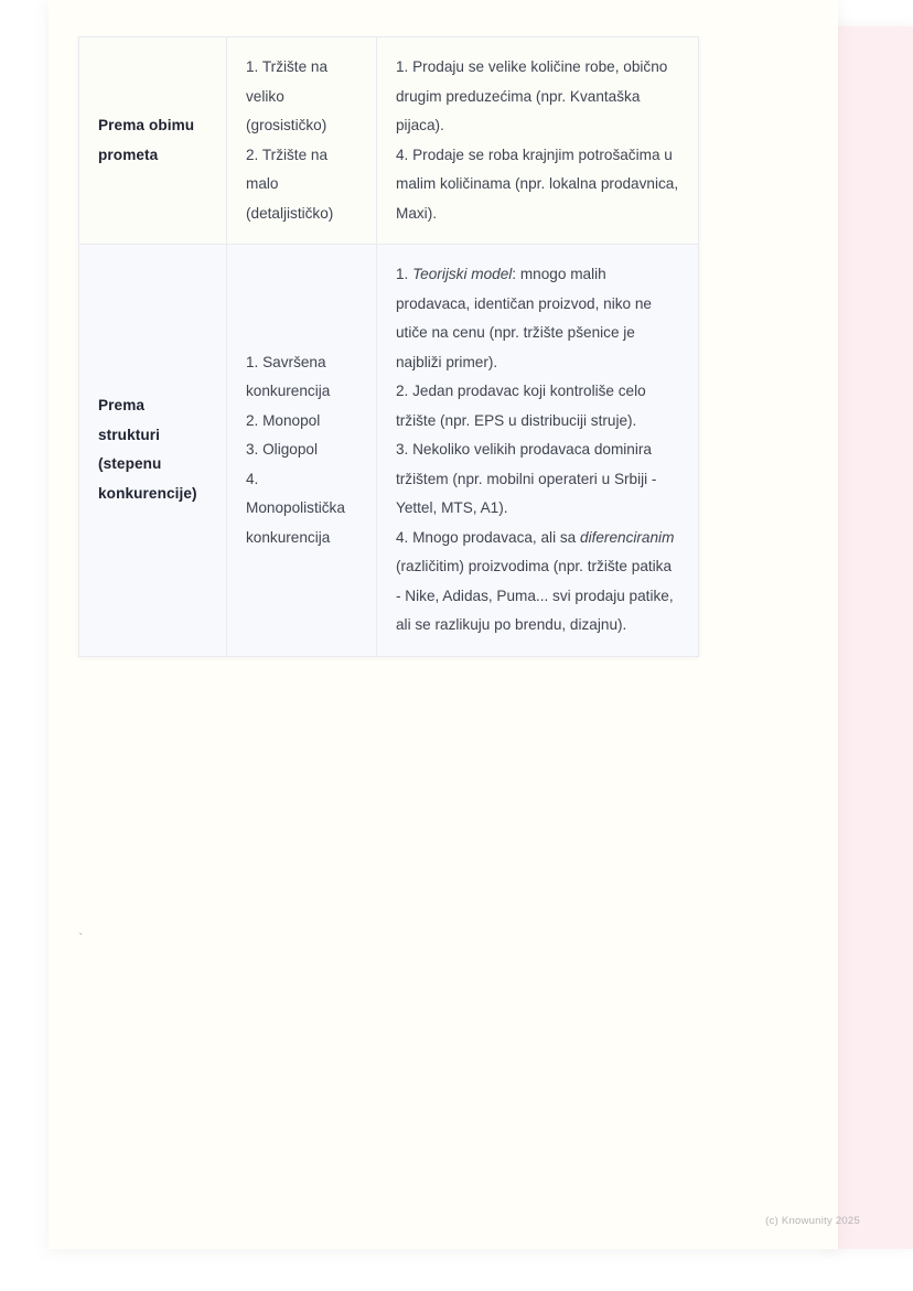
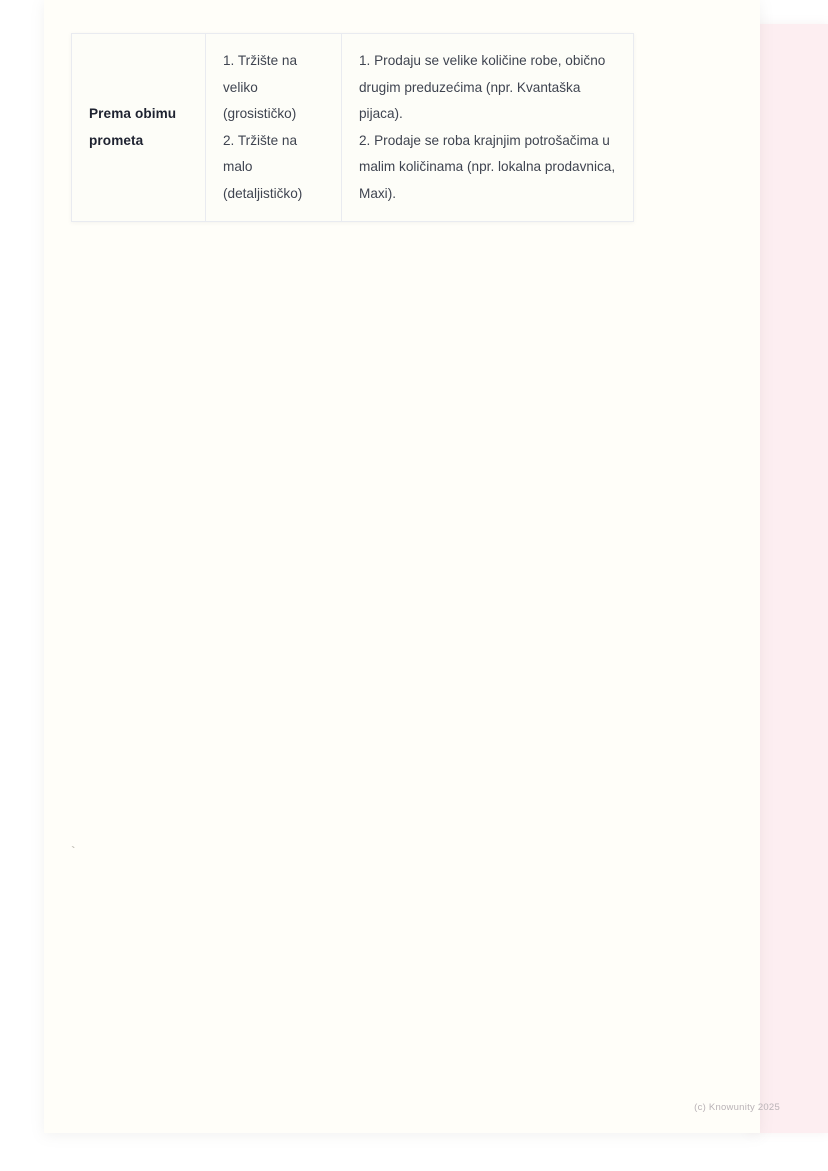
- Prema obimu prometa	1. Tržište na veliko (grosističko) 2. Tržište na malo (detaljističko)	1. Prodaju se velike količine robe, obično drugim preduzećima (npr. Kvantaška pijaca). 4. Prodaje se roba krajnjim potrošačima u malim količinama (npr. lokalna prodavnica, Maxi).
+ Prema obimu prometa	1. Tržište na veliko (grosističko) 2. Tržište na malo (detaljističko)	1. Prodaju se velike količine robe, obično drugim preduzećima (npr. Kvantaška pijaca). 2. Prodaje se roba krajnjim potrošačima u malim količinama (npr. lokalna prodavnica, Maxi).
- Prema strukturi (stepenu konkurencije)	1. Savršena konkurencija 2. Monopol 3. Oligopol 4. Monopolistička konkurencija	1. Teorijski model: mnogo malih prodavaca, identičan proizvod, niko ne utiče na cenu (npr. tržište pšenice je najbliži primer).2. Jedan prodavac koji kontroliše celo tržište (npr. EPS u distribuciji struje).3. Nekoliko velikih prodavaca dominira tržištem (npr. mobilni operateri u Srbiji - Yettel, MTS, A1).4. Mnogo prodavaca, ali sa diferenciranim (različitim) proizvodima (npr. tržište patika - Nike, Adidas, Puma... svi prodaju patike, ali se razlikuju po brendu, dizajnu).
  `
  (c) Knowunity 2025
